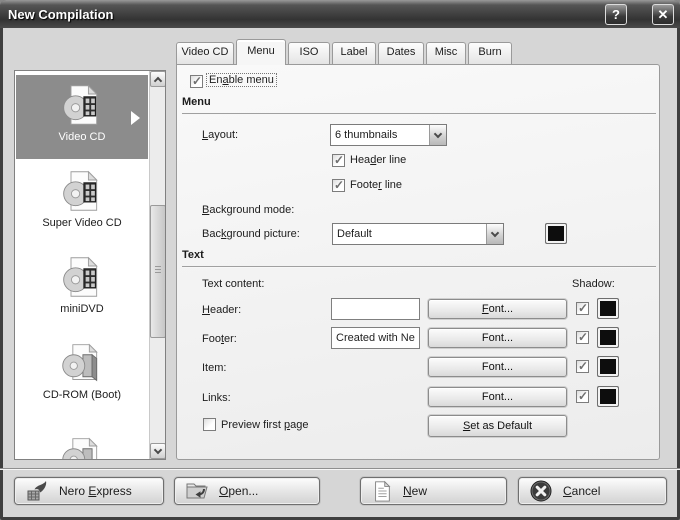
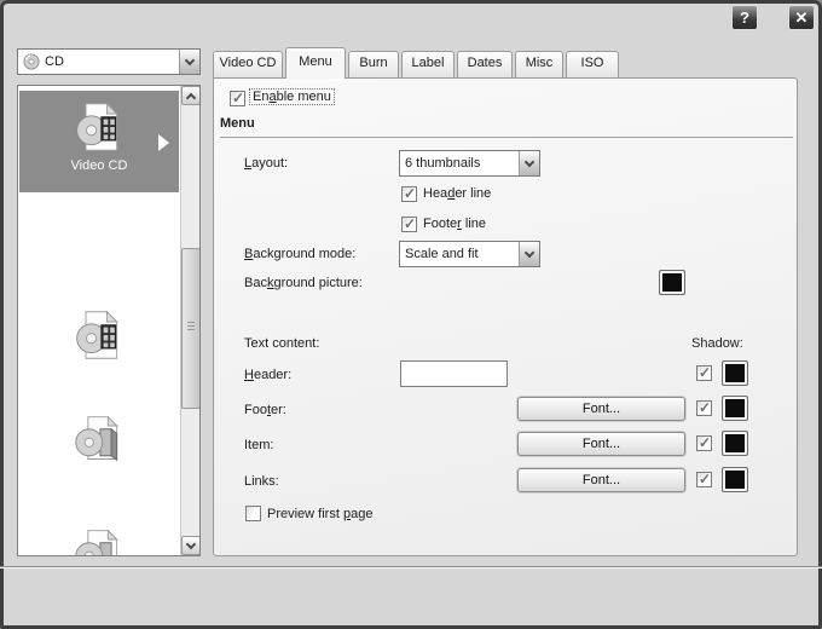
- New Compilation
  ?
  ✕
+ CD
  Video CD
- Super Video CD
- miniDVD
- CD-ROM (Boot)
  Video CD
  Menu
- ISO
+ Burn
  Label
  Dates
  Misc
- Burn
+ ISO
  Enable menu
  Menu
  Layout:
  6 thumbnails
  Header line
  Footer line
  Background mode:
+ Scale and fit
  Background picture:
- Default
- Text
  Text content:
  Shadow:
  Header:
- F
- ont...
  Footer:
- Created with Ne
  Font...
  Item:
  Font...
  Links:
  Font...
  Preview first page
- S
- et as Default
- Nero Express
- Open...
- New
- Cancel
